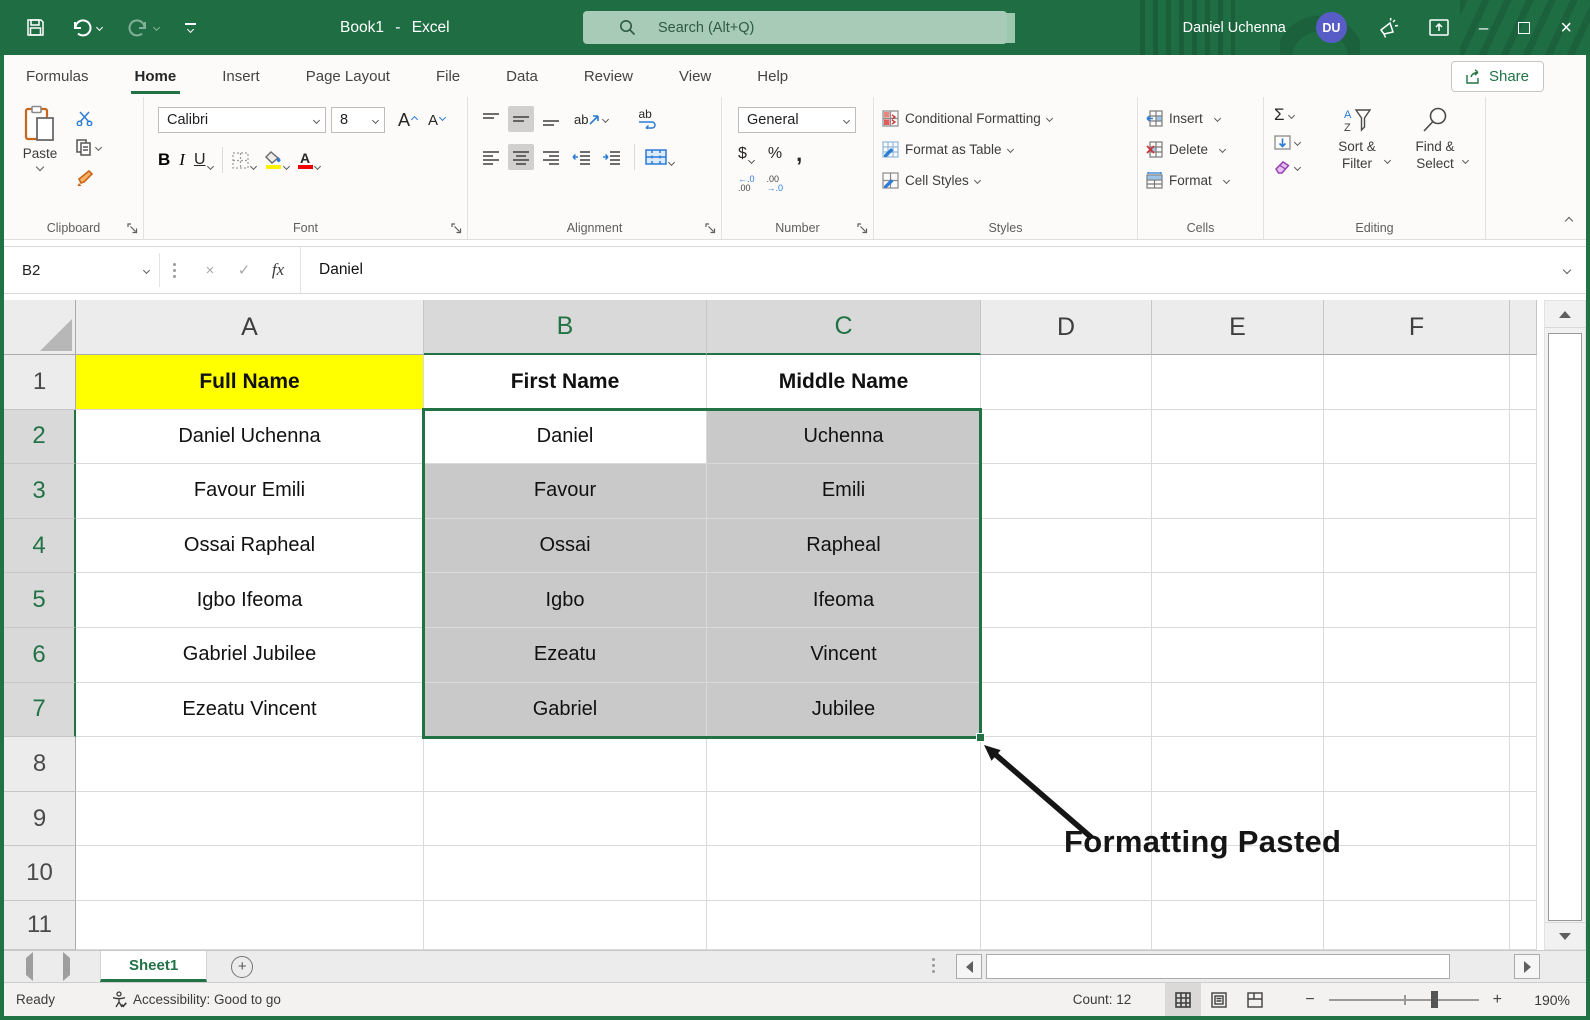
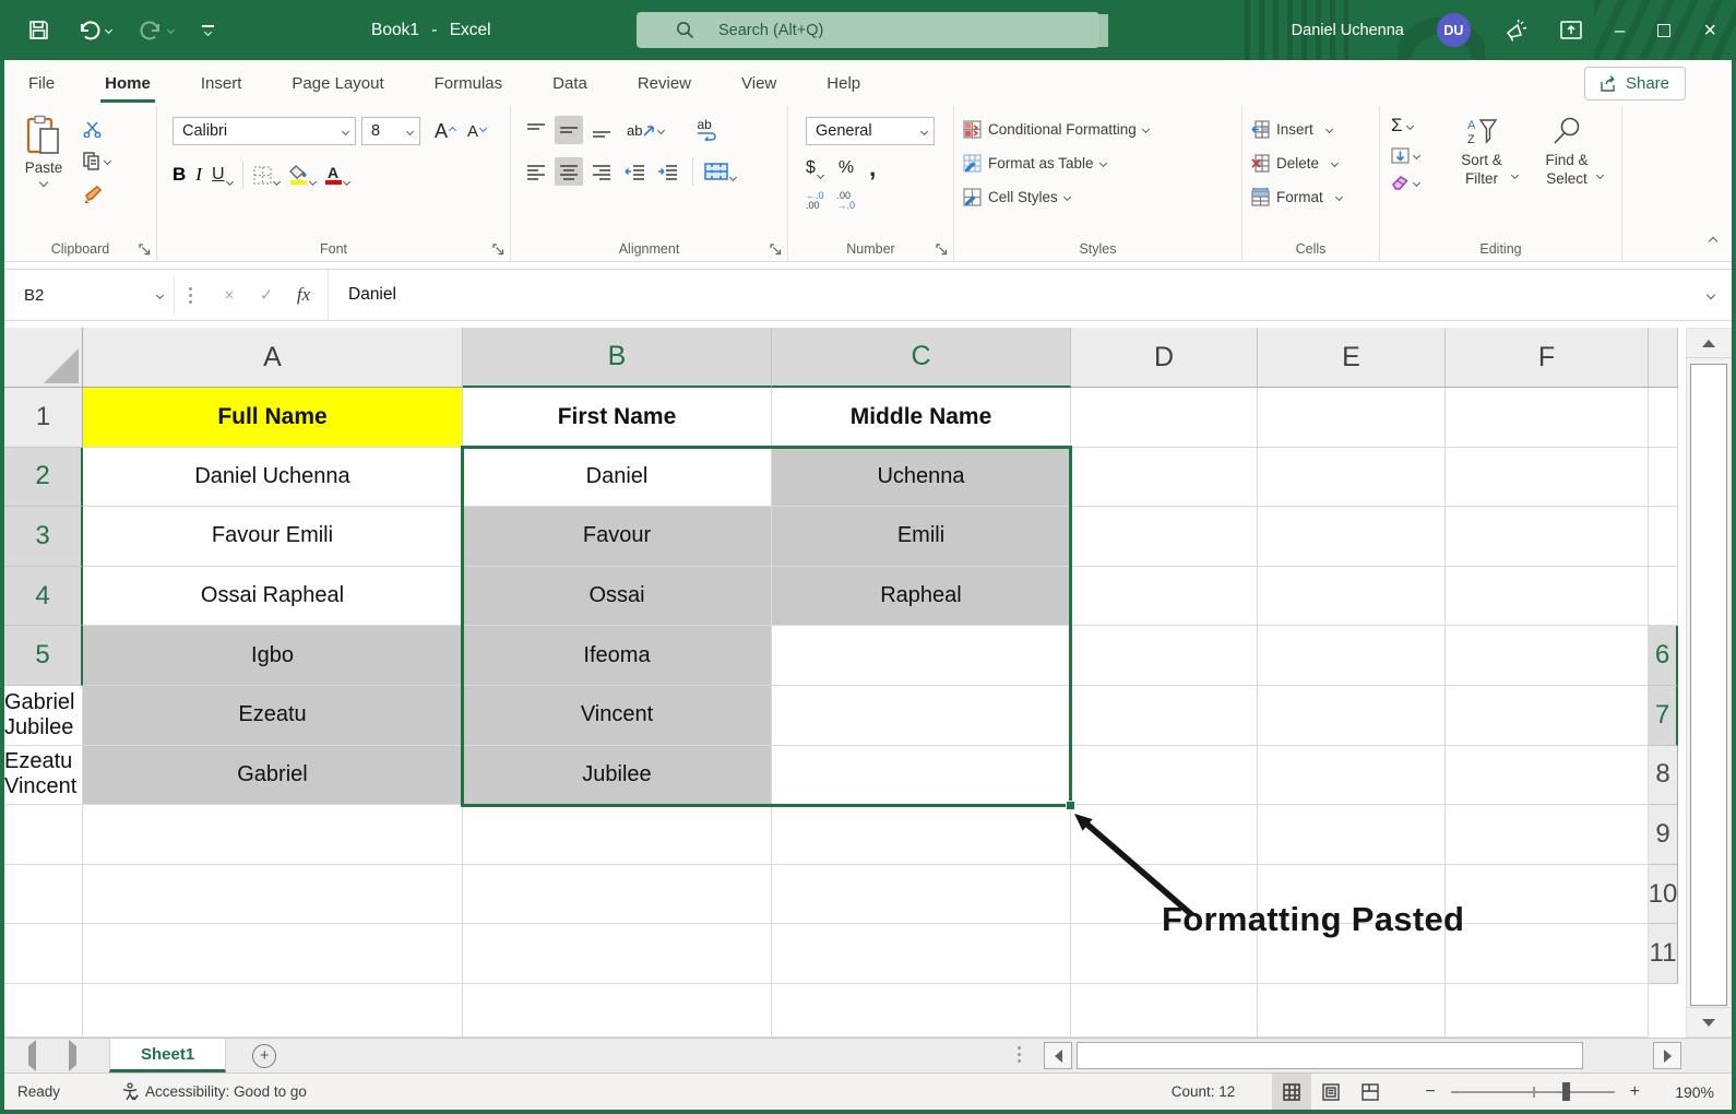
  Book1 - Excel
  Search (Alt+Q)
  Daniel Uchenna
  DU
  –
  ×
- Formulas
+ File
  Home
  Insert
  Page Layout
- File
+ Formulas
  Data
  Review
  View
  Help
  Share
  Paste
  Clipboard
  Calibri
  8
  A
  A
  B
  I
  U
  A
  Font
  ab
  ab
  Alignment
  General
  $
  %
  ,
  ←.0
  .00
  .00
  →.0
  Number
  Conditional Formatting
  Format as Table
  Cell Styles
  Styles
  Insert
  Delete
  Format
  Cells
  Σ
  A
  Z
  Sort & Filter
  Find & Select
  Editing
  B2
  ×
  ✓
  fx
  Daniel
  A
  B
  C
  D
  E
  F
  1
  Full Name
  First Name
  Middle Name
  2
  Daniel Uchenna
  Daniel
  Uchenna
  3
  Favour Emili
  Favour
  Emili
  4
  Ossai Rapheal
  Ossai
  Rapheal
  5
- Igbo Ifeoma
  Igbo
  Ifeoma
  6
  Gabriel Jubilee
  Ezeatu
  Vincent
  7
  Ezeatu Vincent
  Gabriel
  Jubilee
  8
  9
  10
  11
  Formatting Pasted
  Sheet1
  +
  Ready
  Accessibility: Good to go
  Count: 12
  −
  +
  190%
